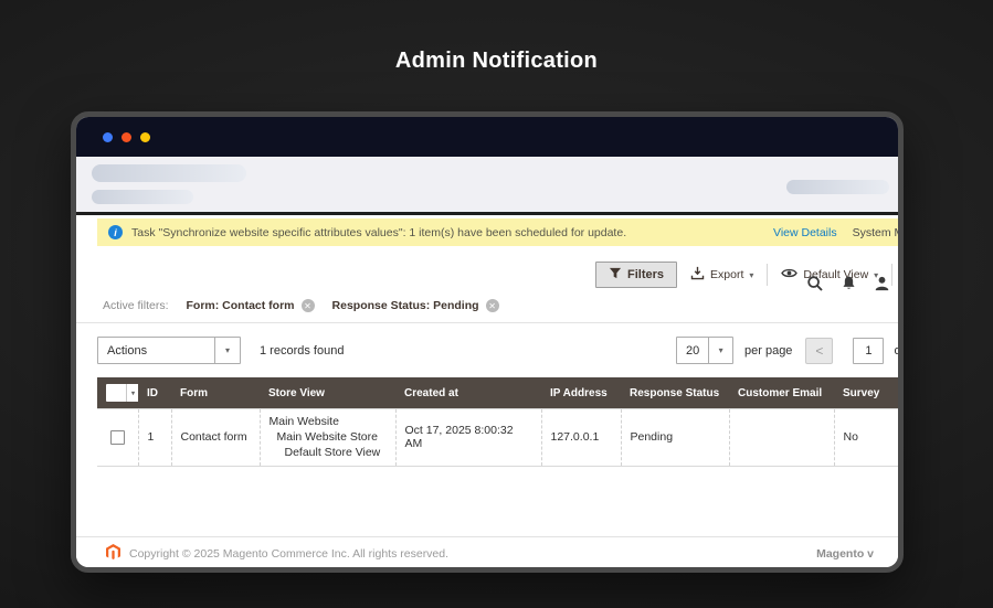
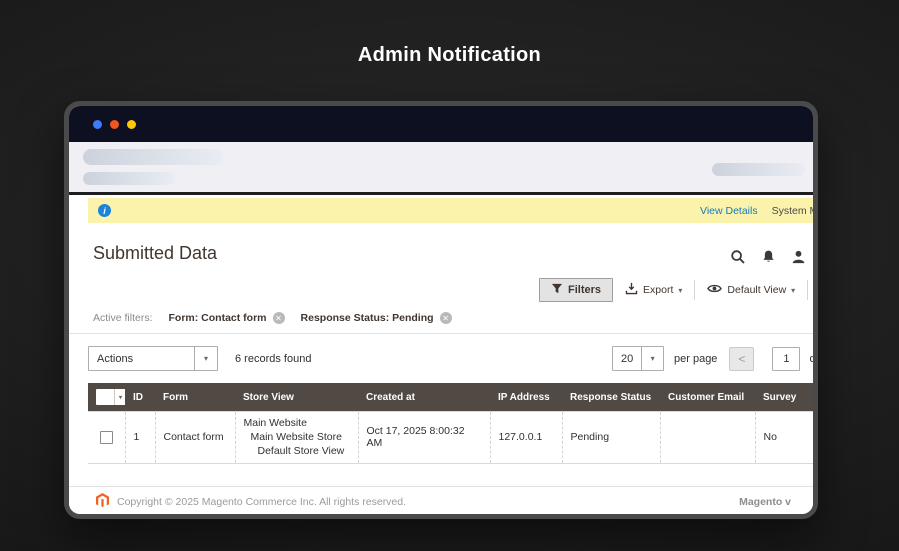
  Admin Notification
  i
- Task "Synchronize website specific attributes values": 1 item(s) have been scheduled for update.
  View Details
+ Submitted Data
  Filters
  Export
  ▾
  Default View
  ▾
  Active filters:
  Form: Contact form
  ✕
  Response Status: Pending
  ✕
  Actions
  ▾
- 1 records found
+ 6 records found
  20
  ▾
  per page
  <
  1
  	ID	Form	Store View	Created at	IP Address	Response Status	Customer Email	Survey
  	1	Contact form	Main Website Main Website Store Default Store View	Oct 17, 2025 8:00:32 AM	127.0.0.1	Pending		No
  Copyright © 2025 Magento Commerce Inc. All rights reserved.
  Magento v
